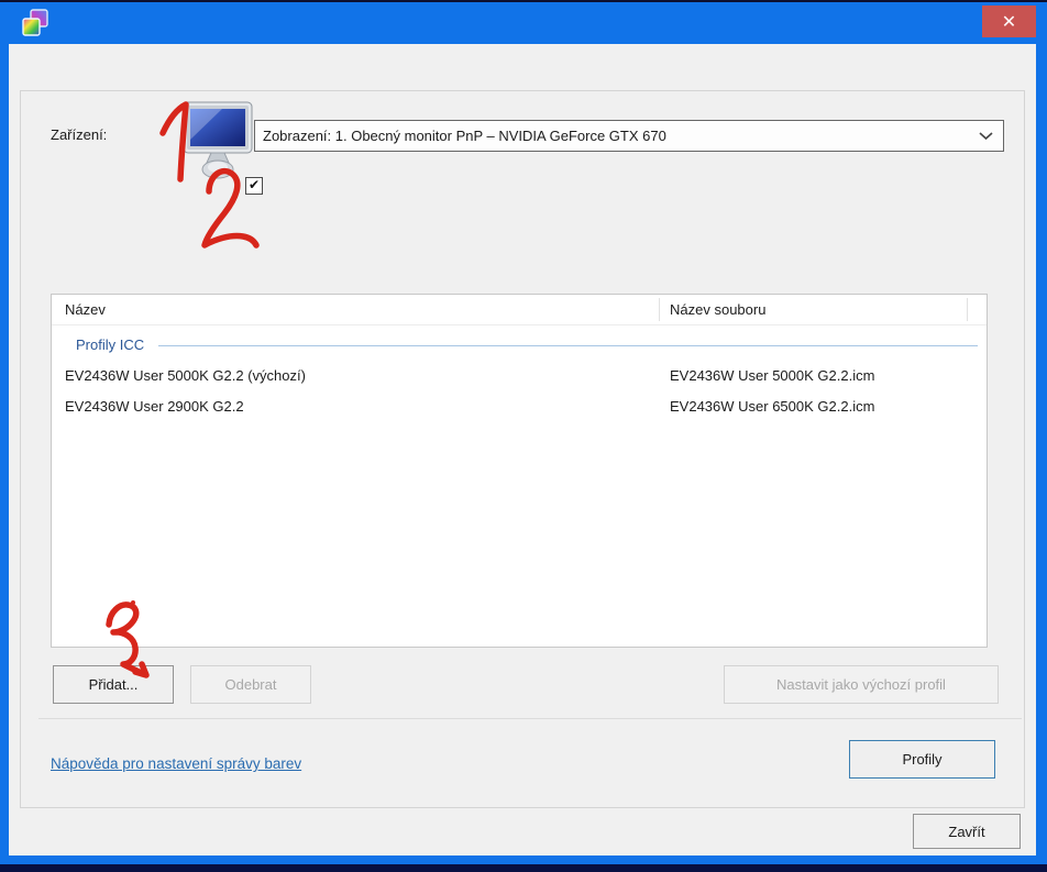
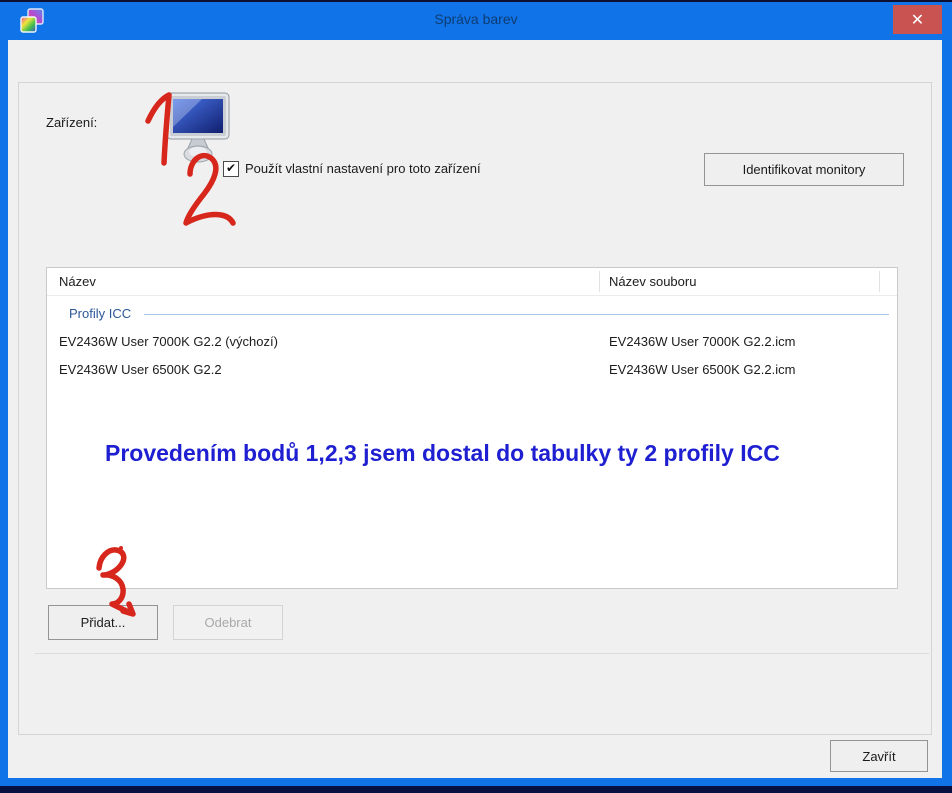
+ Správa barev
  ✕
  Zařízení:
- Zobrazení: 1. Obecný monitor PnP – NVIDIA GeForce GTX 670
  ✔
+ Použít vlastní nastavení pro toto zařízení
+ Identifikovat monitory
  Název
  Název souboru
  Profily ICC
- EV2436W User 5000K G2.2 (výchozí)
+ EV2436W User 7000K G2.2 (výchozí)
- EV2436W User 5000K G2.2.icm
+ EV2436W User 7000K G2.2.icm
- EV2436W User 2900K G2.2
+ EV2436W User 6500K G2.2
  EV2436W User 6500K G2.2.icm
+ Provedením bodů 1,2,3 jsem dostal do tabulky ty 2 profily ICC
  Přidat...
  Odebrat
- Nastavit jako výchozí profil
- Nápověda pro nastavení správy barev
- Profily
  Zavřít
